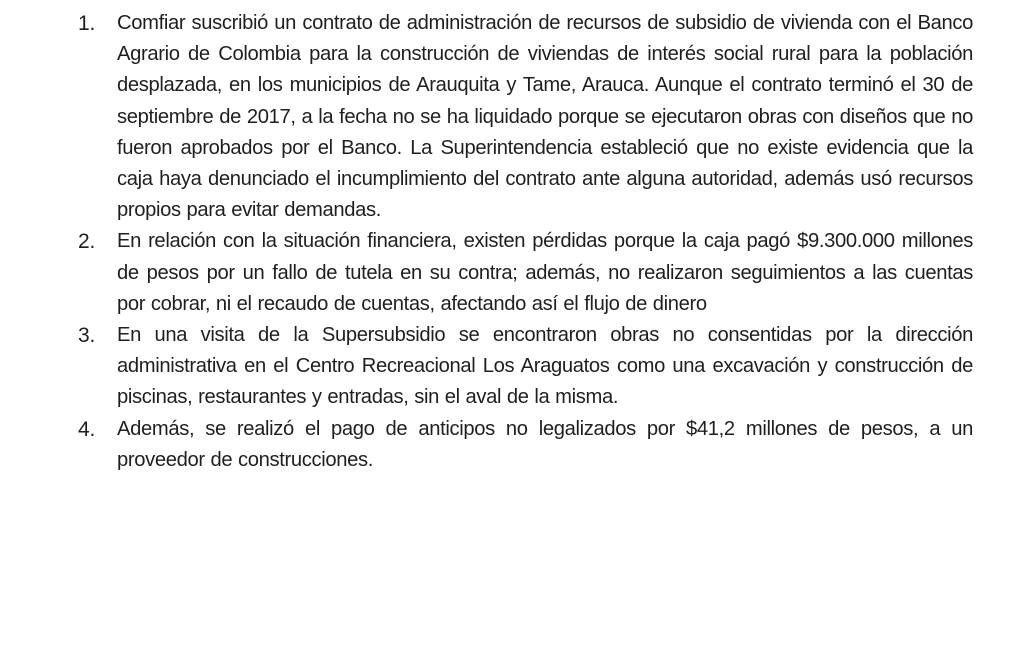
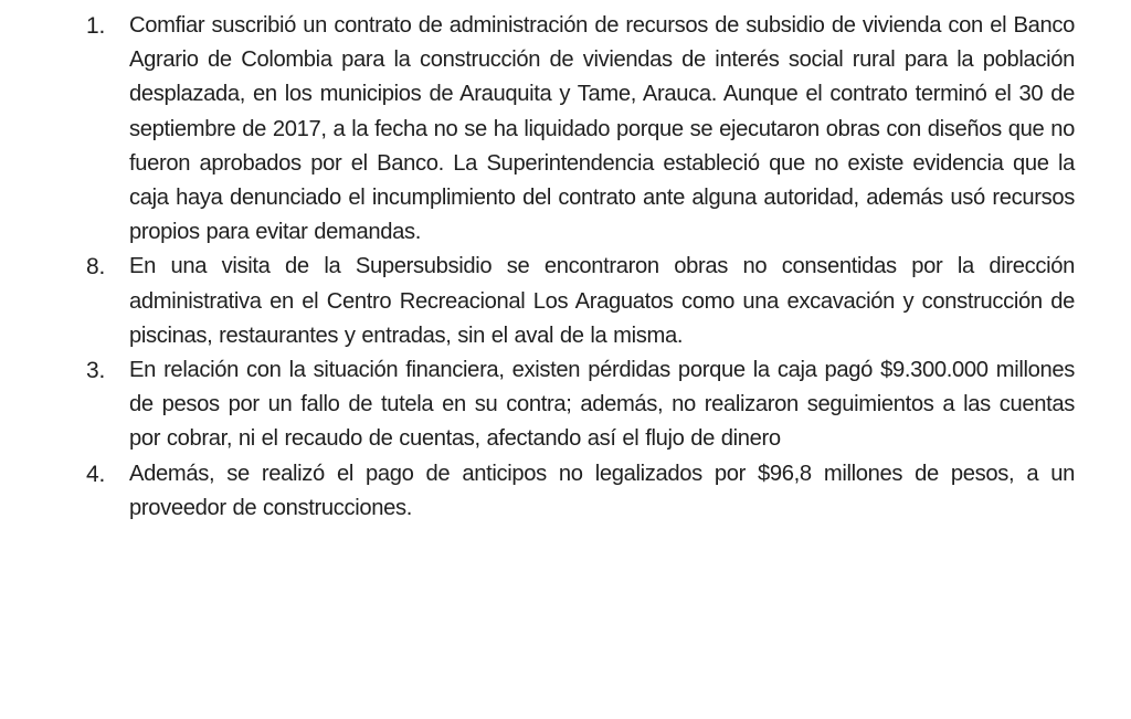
  1.
  Comfiar suscribió un contrato de administración de recursos de subsidio de vivienda con el Banco Agrario de Colombia para la construcción de viviendas de interés social rural para la población desplazada, en los municipios de Arauquita y Tame, Arauca. Aunque el contrato terminó el 30 de septiembre de 2017, a la fecha no se ha liquidado porque se ejecutaron obras con diseños que no fueron aprobados por el Banco. La Superintendencia estableció que no existe evidencia que la caja haya denunciado el incumplimiento del contrato ante alguna autoridad, además usó recursos propios para evitar demandas.
- 2.
+ 8.
- En relación con la situación financiera, existen pérdidas porque la caja pagó $9.300.000 millones de pesos por un fallo de tutela en su contra; además, no realizaron seguimientos a las cuentas por cobrar, ni el recaudo de cuentas, afectando así el flujo de dinero
+ En una visita de la Supersubsidio se encontraron obras no consentidas por la dirección administrativa en el Centro Recreacional Los Araguatos como una excavación y construcción de piscinas, restaurantes y entradas, sin el aval de la misma.
  3.
- En una visita de la Supersubsidio se encontraron obras no consentidas por la dirección administrativa en el Centro Recreacional Los Araguatos como una excavación y construcción de piscinas, restaurantes y entradas, sin el aval de la misma.
+ En relación con la situación financiera, existen pérdidas porque la caja pagó $9.300.000 millones de pesos por un fallo de tutela en su contra; además, no realizaron seguimientos a las cuentas por cobrar, ni el recaudo de cuentas, afectando así el flujo de dinero
  4.
- Además, se realizó el pago de anticipos no legalizados por $41,2 millones de pesos, a un proveedor de construcciones.
+ Además, se realizó el pago de anticipos no legalizados por $96,8 millones de pesos, a un proveedor de construcciones.
